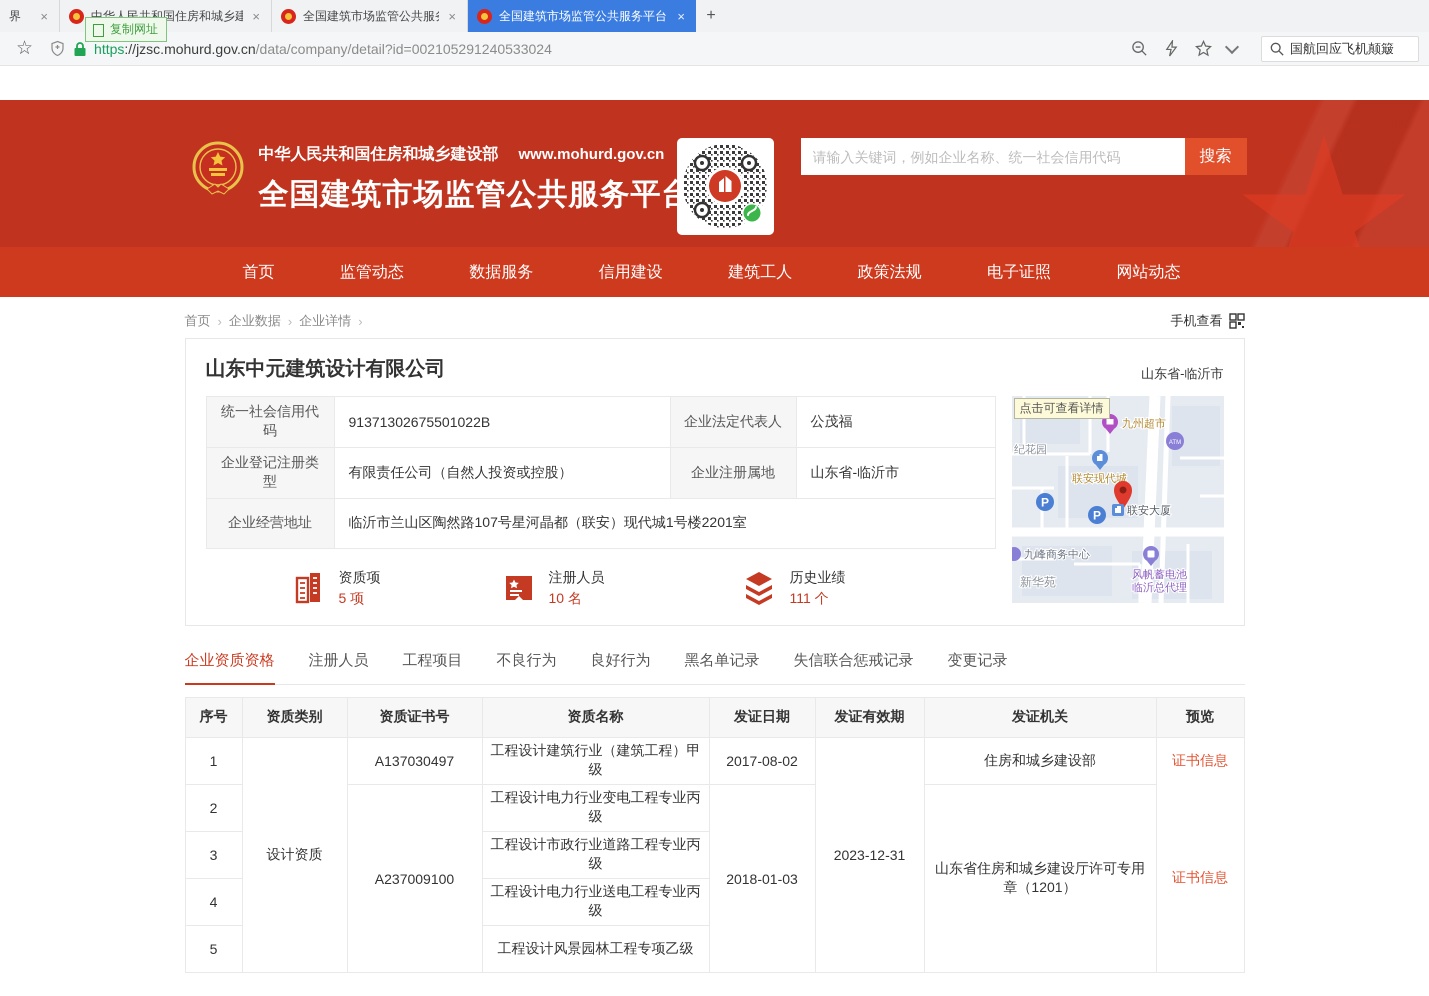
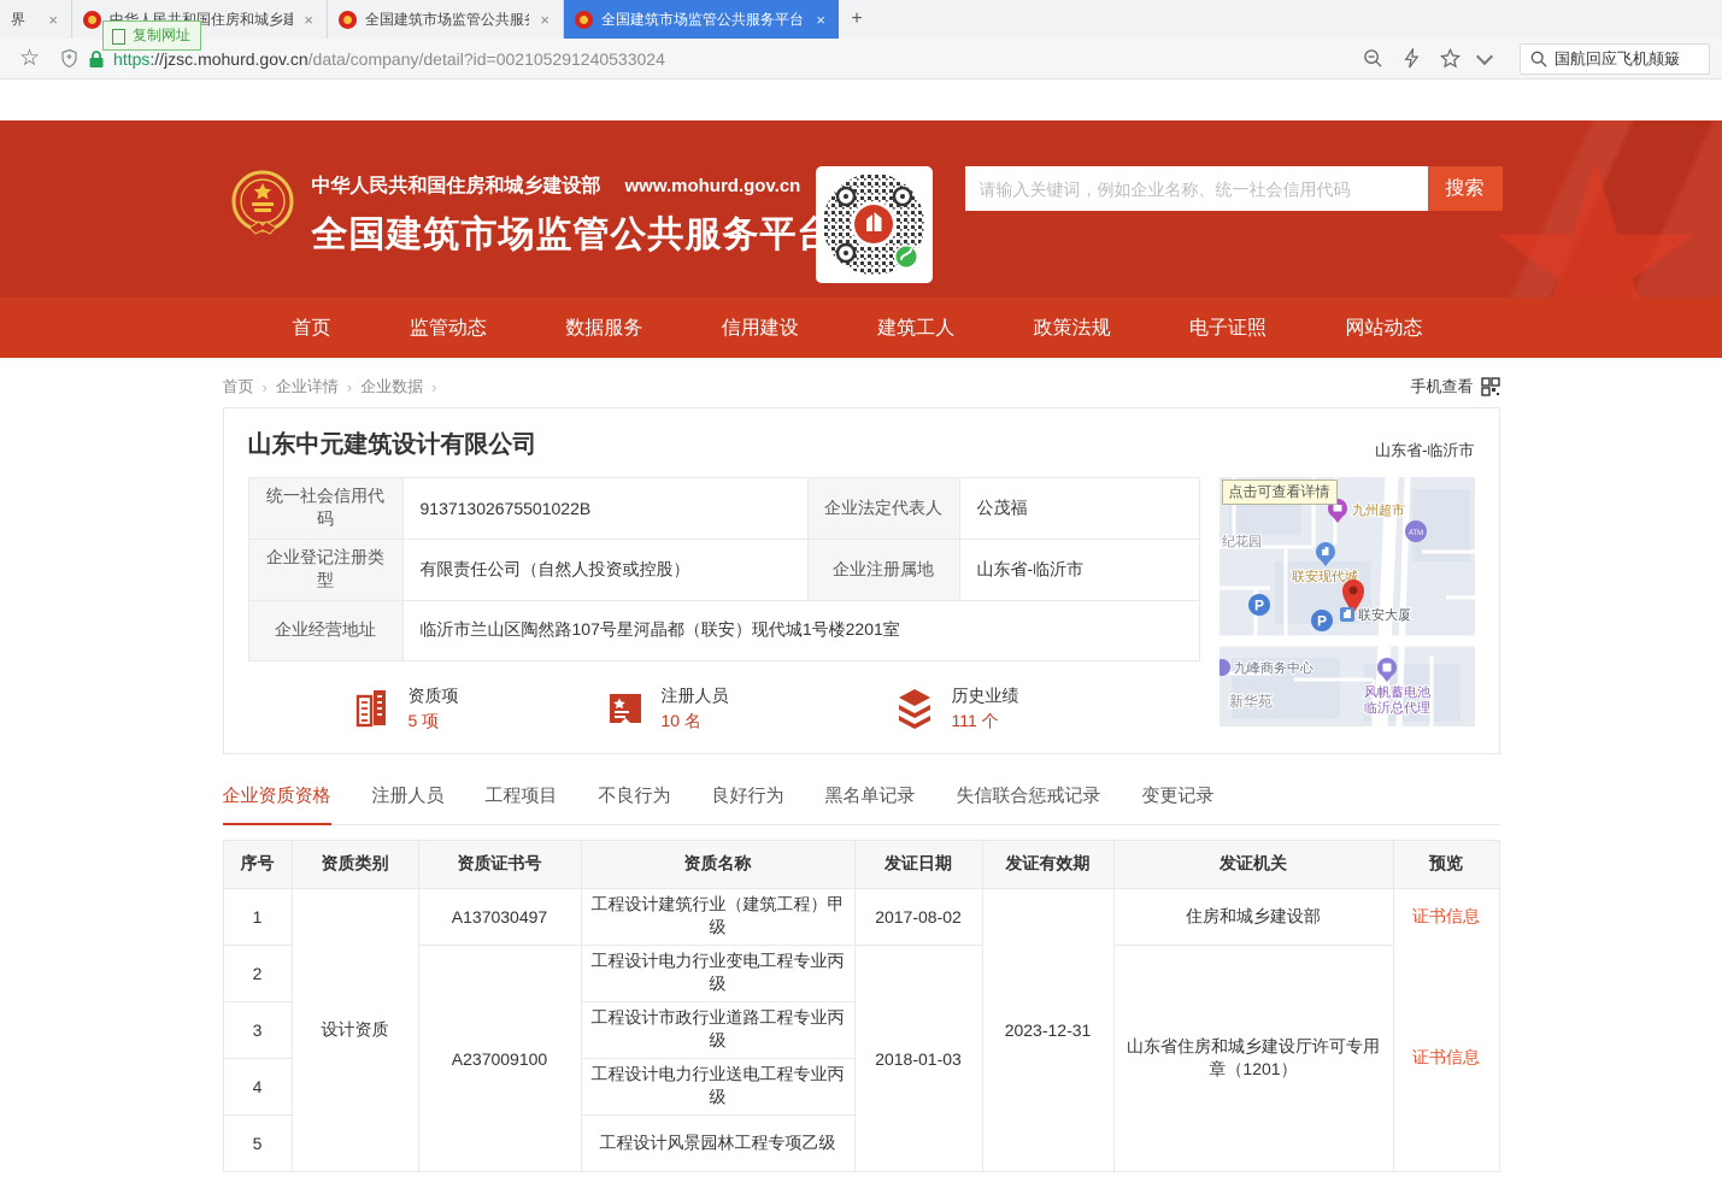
  界
  ×
  中华人民共和国住房和城乡建
  ×
  全国建筑市场监管公共服
  ×
  全国建筑市场监管公共服务平台
  ×
  +
  复制网址
  ☆
  https://jzsc.mohurd.gov.cn/data/company/detail?id=002105291240533024
  国航回应飞机颠簸
  中华人民共和国住房和城乡建设部
  www.mohurd.gov.cn
  全国建筑市场监管公共服务平
  请输入关键词，例如企业名称、统一社会信用代码
  搜索
  首页
  监管动态
  数据服务
  信用建设
  建筑工人
  政策法规
  电子证照
  网站动态
  首页
  ›
- 企业数据
+ 企业详情
  ›
- 企业详情
+ 企业数据
  ›
  手机查看
  山东中元建筑设计有限公司
  山东省-临沂市
  统一社会信用代码	91371302675501022B	企业法定代表人	公茂福
  企业登记注册类型	有限责任公司（自然人投资或控股）	企业注册属地	山东省-临沂市
  企业经营地址	临沂市兰山区陶然路107号星河晶都（联安）现代城1号楼2201室
  资质项
  5 项
  注册人员
  10 名
  历史业绩
  111 个
  点击可查看详情
  九州超市
  纪花园
  联安现代城
  联安大厦
  P
  P
  九峰商务中心
  风帆蓄电池
  临沂总代理
  新华苑
  企业资质资格
  注册人员
  工程项目
  不良行为
  良好行为
  黑名单记录
  失信联合惩戒记录
  变更记录
  序号	资质类别	资质证书号	资质名称	发证日期	发证有效期	发证机关	预览
  1	设计资质	A137030497	工程设计建筑行业（建筑工程）甲级	2017-08-02	2023-12-31	住房和城乡建设部	证书信息
  2	A237009100	工程设计电力行业变电工程专业丙级	2018-01-03	山东省住房和城乡建设厅许可专用章（1201）	证书信息
  3	工程设计市政行业道路工程专业丙级
  4	工程设计电力行业送电工程专业丙级
  5	工程设计风景园林工程专项乙级
